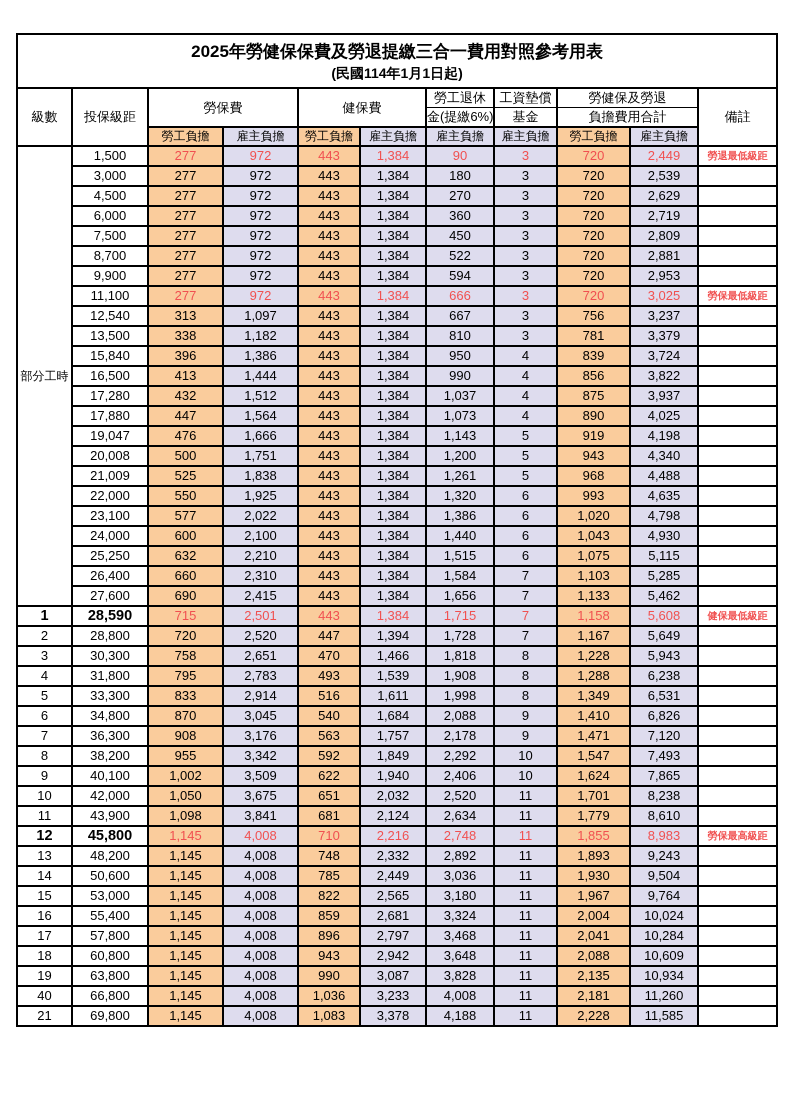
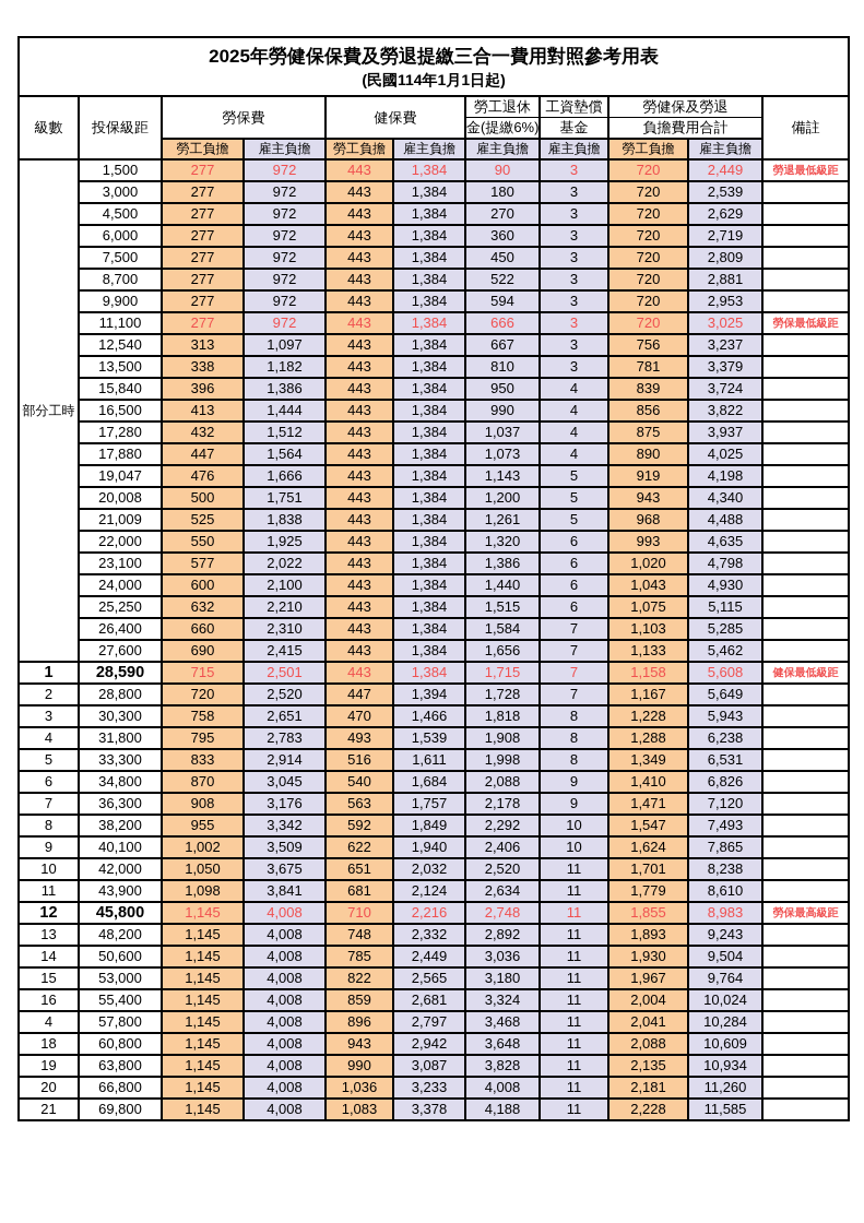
  2025年勞健保保費及勞退提繳三合一費用對照參考用表 (民國114年1月1日起)
  級數	投保級距	勞保費	健保費	勞工退休	工資墊償	勞健保及勞退	備註
  金(提繳6%)	基金	負擔費用合計
  勞工負擔	雇主負擔	勞工負擔	雇主負擔	雇主負擔	雇主負擔	勞工負擔	雇主負擔
  部分工時	1,500	277	972	443	1,384	90	3	720	2,449	勞退最低級距
  3,000	277	972	443	1,384	180	3	720	2,539
  4,500	277	972	443	1,384	270	3	720	2,629
  6,000	277	972	443	1,384	360	3	720	2,719
  7,500	277	972	443	1,384	450	3	720	2,809
  8,700	277	972	443	1,384	522	3	720	2,881
  9,900	277	972	443	1,384	594	3	720	2,953
  11,100	277	972	443	1,384	666	3	720	3,025	勞保最低級距
  12,540	313	1,097	443	1,384	667	3	756	3,237
  13,500	338	1,182	443	1,384	810	3	781	3,379
  15,840	396	1,386	443	1,384	950	4	839	3,724
  16,500	413	1,444	443	1,384	990	4	856	3,822
  17,280	432	1,512	443	1,384	1,037	4	875	3,937
  17,880	447	1,564	443	1,384	1,073	4	890	4,025
  19,047	476	1,666	443	1,384	1,143	5	919	4,198
  20,008	500	1,751	443	1,384	1,200	5	943	4,340
  21,009	525	1,838	443	1,384	1,261	5	968	4,488
  22,000	550	1,925	443	1,384	1,320	6	993	4,635
  23,100	577	2,022	443	1,384	1,386	6	1,020	4,798
  24,000	600	2,100	443	1,384	1,440	6	1,043	4,930
  25,250	632	2,210	443	1,384	1,515	6	1,075	5,115
  26,400	660	2,310	443	1,384	1,584	7	1,103	5,285
  27,600	690	2,415	443	1,384	1,656	7	1,133	5,462
  1	28,590	715	2,501	443	1,384	1,715	7	1,158	5,608	健保最低級距
  2	28,800	720	2,520	447	1,394	1,728	7	1,167	5,649
  3	30,300	758	2,651	470	1,466	1,818	8	1,228	5,943
  4	31,800	795	2,783	493	1,539	1,908	8	1,288	6,238
  5	33,300	833	2,914	516	1,611	1,998	8	1,349	6,531
  6	34,800	870	3,045	540	1,684	2,088	9	1,410	6,826
  7	36,300	908	3,176	563	1,757	2,178	9	1,471	7,120
  8	38,200	955	3,342	592	1,849	2,292	10	1,547	7,493
  9	40,100	1,002	3,509	622	1,940	2,406	10	1,624	7,865
  10	42,000	1,050	3,675	651	2,032	2,520	11	1,701	8,238
  11	43,900	1,098	3,841	681	2,124	2,634	11	1,779	8,610
  12	45,800	1,145	4,008	710	2,216	2,748	11	1,855	8,983	勞保最高級距
  13	48,200	1,145	4,008	748	2,332	2,892	11	1,893	9,243
  14	50,600	1,145	4,008	785	2,449	3,036	11	1,930	9,504
  15	53,000	1,145	4,008	822	2,565	3,180	11	1,967	9,764
  16	55,400	1,145	4,008	859	2,681	3,324	11	2,004	10,024
- 17	57,800	1,145	4,008	896	2,797	3,468	11	2,041	10,284
+ 4	57,800	1,145	4,008	896	2,797	3,468	11	2,041	10,284
  18	60,800	1,145	4,008	943	2,942	3,648	11	2,088	10,609
  19	63,800	1,145	4,008	990	3,087	3,828	11	2,135	10,934
- 40	66,800	1,145	4,008	1,036	3,233	4,008	11	2,181	11,260
+ 20	66,800	1,145	4,008	1,036	3,233	4,008	11	2,181	11,260
  21	69,800	1,145	4,008	1,083	3,378	4,188	11	2,228	11,585
